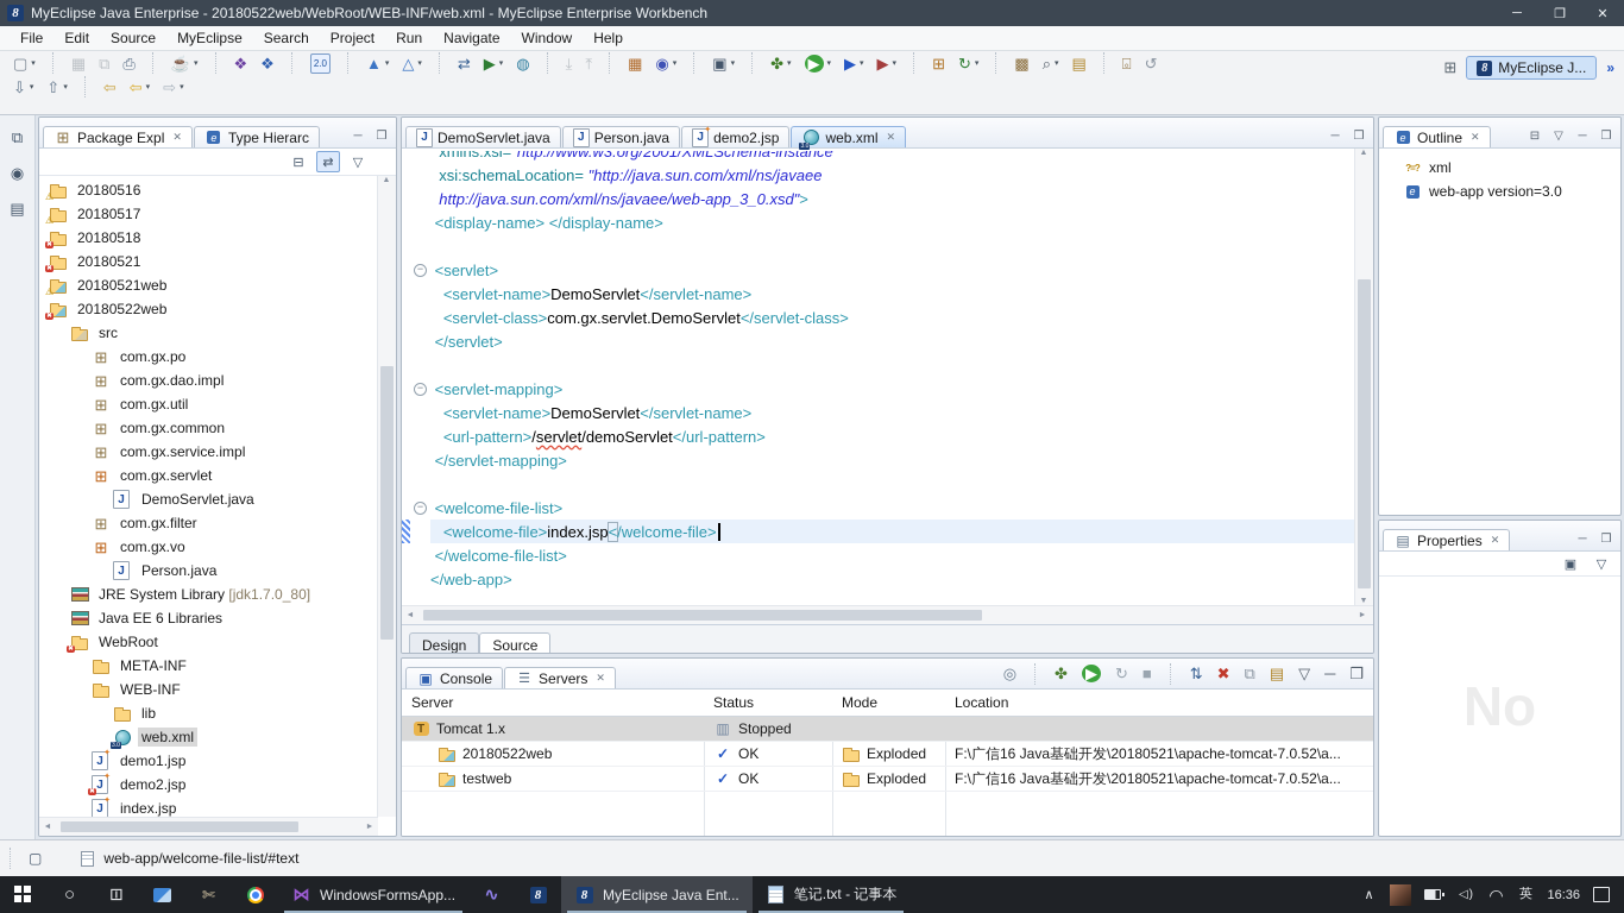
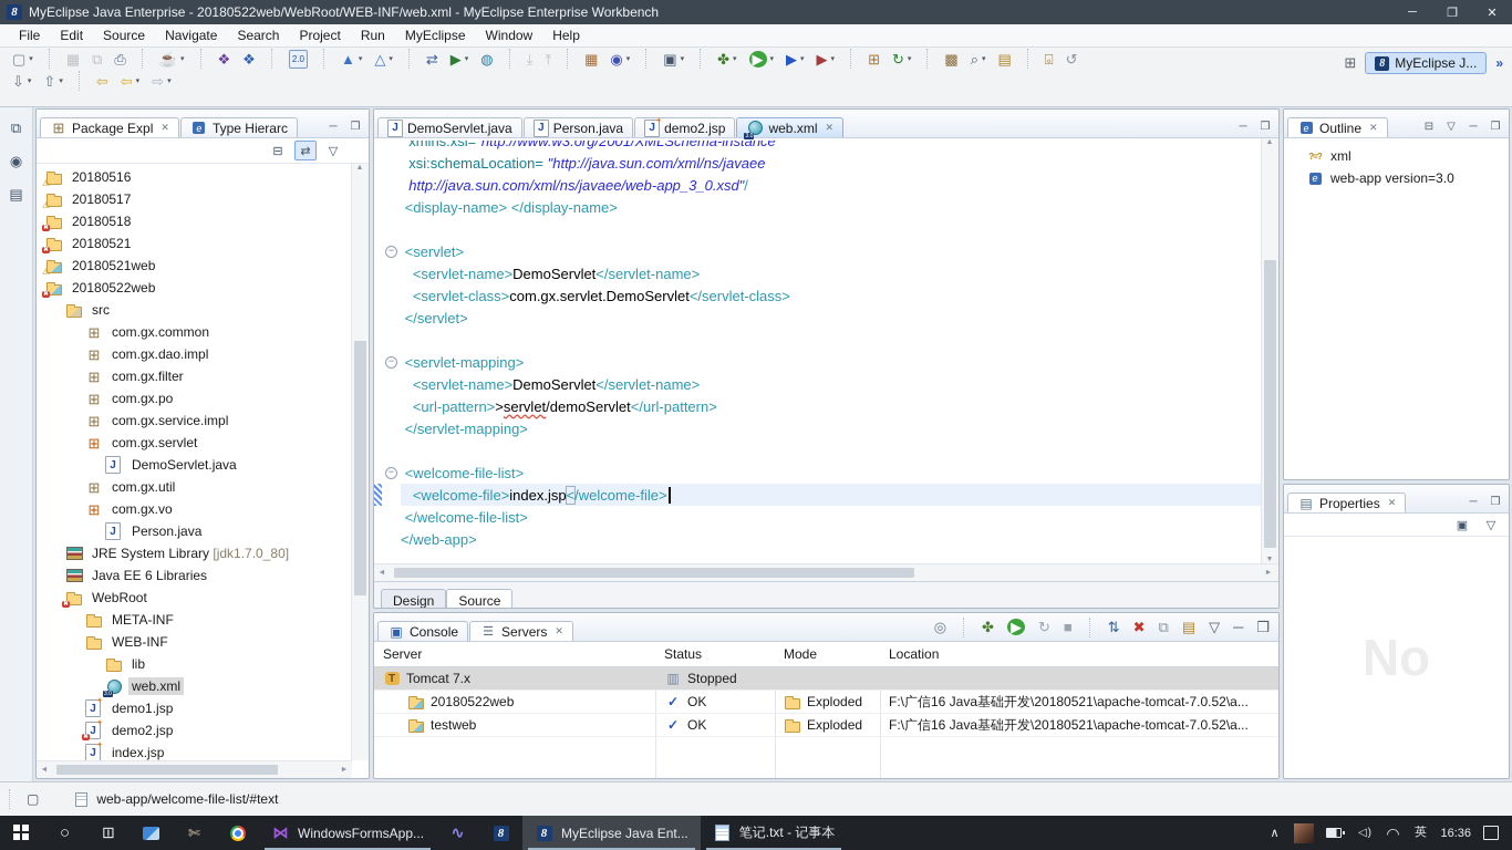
  8
  MyEclipse Java Enterprise - 20180522web/WebRoot/WEB-INF/web.xml - MyEclipse Enterprise Workbench
  ─
  ❐
  ✕
  File
  Edit
  Source
- MyEclipse
+ Navigate
  Search
  Project
  Run
- Navigate
+ MyEclipse
  Window
  Help
  ▢
  ▦
  ⧉
  ⎙
  ☕
  ❖
  ❖
  2.0
  ▲
  △
  ⇄
  ▶
  ◍
  ⤓
  ⤒
  ▦
  ◉
  ▣
  ✤
  ▶
  ▶
  ▶
  ⊞
  ↻
  ▩
  ⌕
  ▤
  ⌻
  ↺
  ⇩
  ⇧
  ⇦
  ⇦
  ⇨
  ⊞
  8
  MyEclipse J...
  »
  ⧉
  ◉
  ▤
  Package Expl
  ✕
  Type Hierarc
  ─
  ❒
  ⊟
  ⇄
  ▽
  20180516
  20180517
  20180518
  20180521
  20180521web
  20180522web
  src
- com.gx.po
+ com.gx.common
  com.gx.dao.impl
- com.gx.util
+ com.gx.filter
- com.gx.common
+ com.gx.po
  com.gx.service.impl
  com.gx.servlet
  DemoServlet.java
- com.gx.filter
+ com.gx.util
  com.gx.vo
  Person.java
  JRE System Library [jdk1.7.0_80]
  Java EE 6 Libraries
  WebRoot
  META-INF
  WEB-INF
  lib
  web.xml
  demo1.jsp
  demo2.jsp
  index.jsp
  DemoServlet.java
  Person.java
  demo2.jsp
  web.xml
  ✕
  ─
  ❒
  xmlns:xsi=
  "http://www.w3.org/2001/XMLSchema-instance"
  xsi:schemaLocation=
  "http://java.sun.com/xml/ns/javaee
  http://java.sun.com/xml/ns/javaee/web-app_3_0.xsd"
- >
+ /
  <display-name>
  </display-name>
  −
  <servlet>
  <servlet-name>
  DemoServlet
  </servlet-name>
  <servlet-class>
  com.gx.servlet.DemoServlet
  </servlet-class>
  </servlet>
  −
  <servlet-mapping>
  <servlet-name>
  DemoServlet
  </servlet-name>
  <url-pattern>
- /
+ >
  servlet
  /demoServlet
  </url-pattern>
  </servlet-mapping>
  −
  <welcome-file-list>
  <welcome-file>
  index.jsp
  <
  /welcome-file>
  </welcome-file-list>
  </web-app>
  Design
  Source
  Console
  Servers
  ✕
  ◎
  ✤
  ▶
  ↻
  ■
  ⇅
  ✖
  ⧉
  ▤
  ▽
  ─
  ❒
  Server
  Status
  Mode
  Location
- Tomcat 1.x
+ Tomcat 7.x
  Stopped
  20180522web
  OK
  Exploded
  F:\广信16 Java基础开发\20180521\apache-tomcat-7.0.52\a...
  testweb
  OK
  Exploded
  F:\广信16 Java基础开发\20180521\apache-tomcat-7.0.52\a...
  Outline
  ✕
  ⊟
  ▽
  ─
  ❒
  xml
  web-app version=3.0
  ▤
  Properties
  ✕
  ─
  ❒
  ▣
  ▽
  ▢
  web-app/welcome-file-list/#text
  WindowsFormsApp...
  MyEclipse Java Ent...
  笔记.txt - 记事本
  英
  16:36
